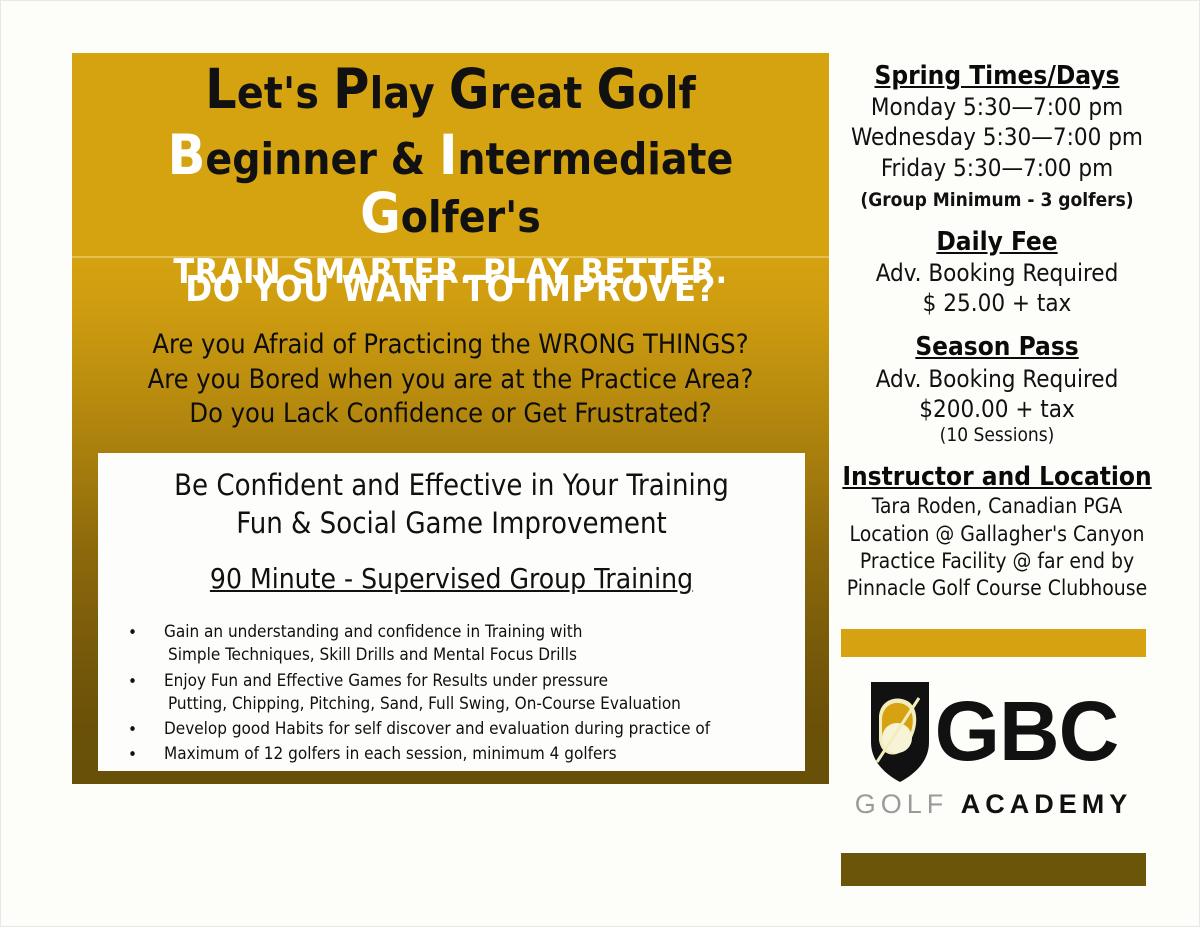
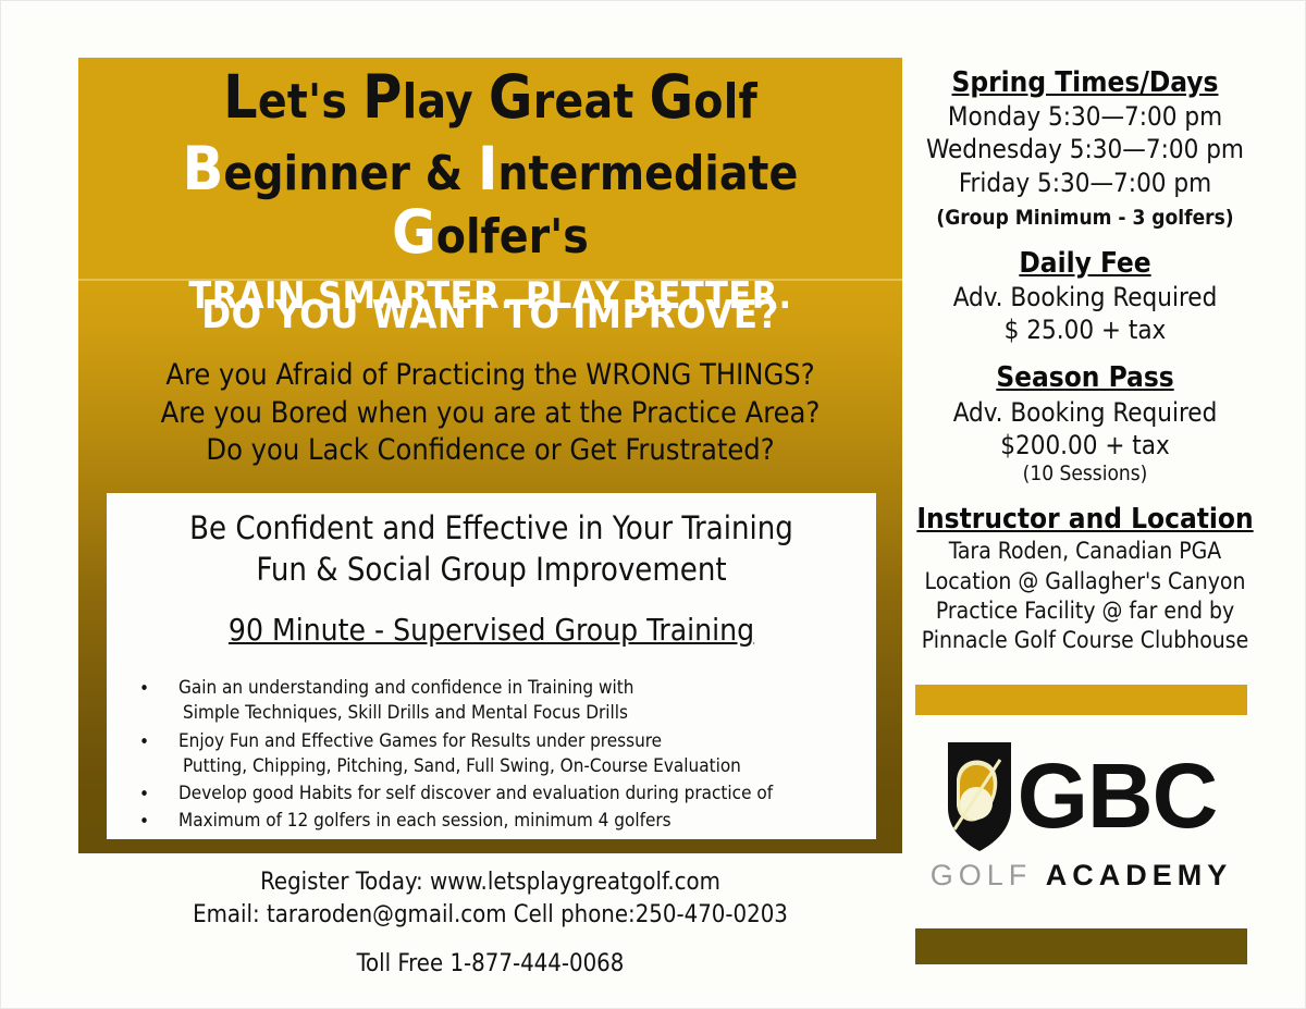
  Let's Play Great Golf
  Beginner & Intermediate Golfer's
  TRAIN SMARTER. PLAY BETTER.
  DO YOU WANT TO IMPROVE?
  Are you Afraid of Practicing the WRONG THINGS?
  Are you Bored when you are at the Practice Area?
  Do you Lack Confidence or Get Frustrated?
  Be Confident and Effective in Your Training
- Fun & Social Game Improvement
+ Fun & Social Group Improvement
  90 Minute - Supervised Group Training
  •
  Gain an understanding and confidence in Training with
  Simple Techniques, Skill Drills and Mental Focus Drills
  •
  Enjoy Fun and Effective Games for Results under pressure
  Putting, Chipping, Pitching, Sand, Full Swing, On-Course Evaluation
  •
  Develop good Habits for self discover and evaluation during practice of
  •
  Maximum of 12 golfers in each session, minimum 4 golfers
+ Register Today: www.letsplaygreatgolf.com
+ Email: tararoden@gmail.com Cell phone:250-470-0203
+ Toll Free 1-877-444-0068
  Spring Times/Days
  Monday 5:30—7:00 pm
  Wednesday 5:30—7:00 pm
  Friday 5:30—7:00 pm
  (Group Minimum - 3 golfers)
  Daily Fee
  Adv. Booking Required
  $ 25.00 + tax
  Season Pass
  Adv. Booking Required
  $200.00 + tax
  (10 Sessions)
  Instructor and Location
  Tara Roden, Canadian PGA
  Location @ Gallagher's Canyon
  Practice Facility @ far end by
  Pinnacle Golf Course Clubhouse
  GBC
  GOLF ACADEMY
